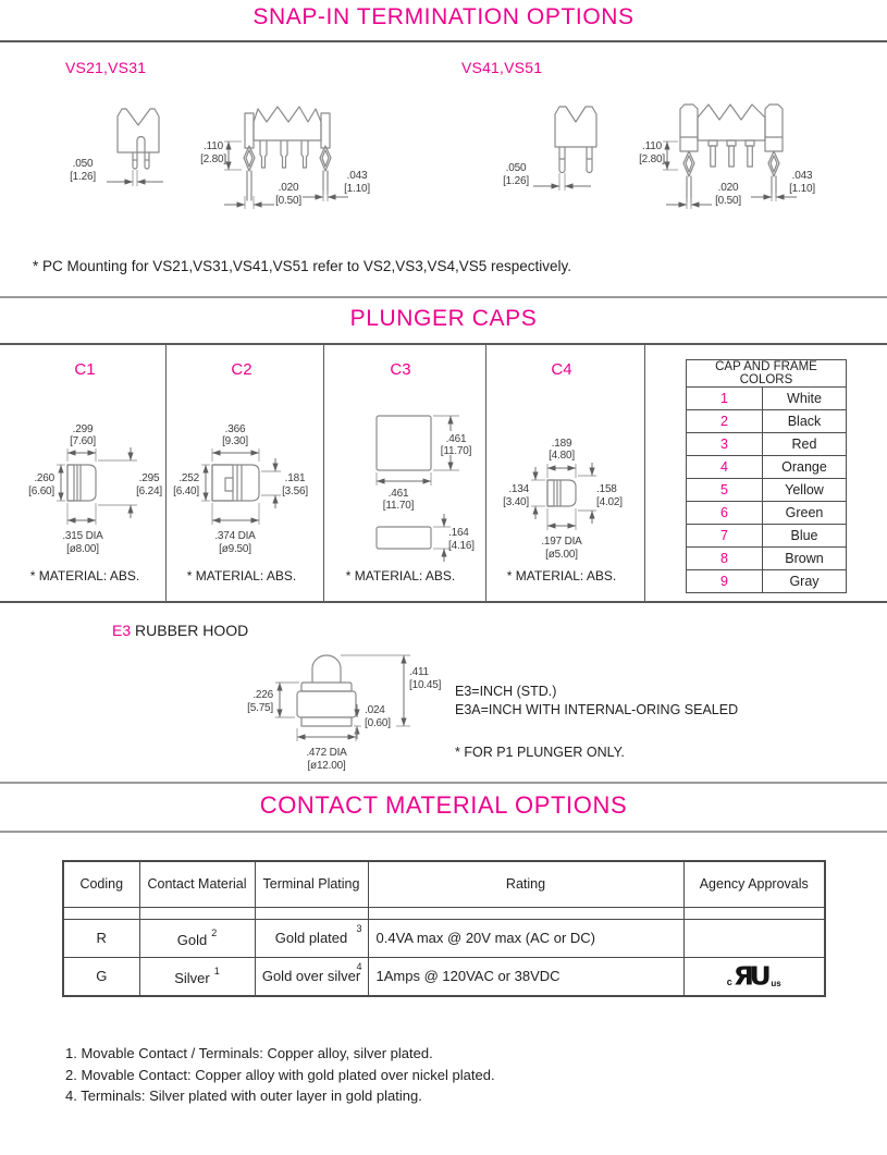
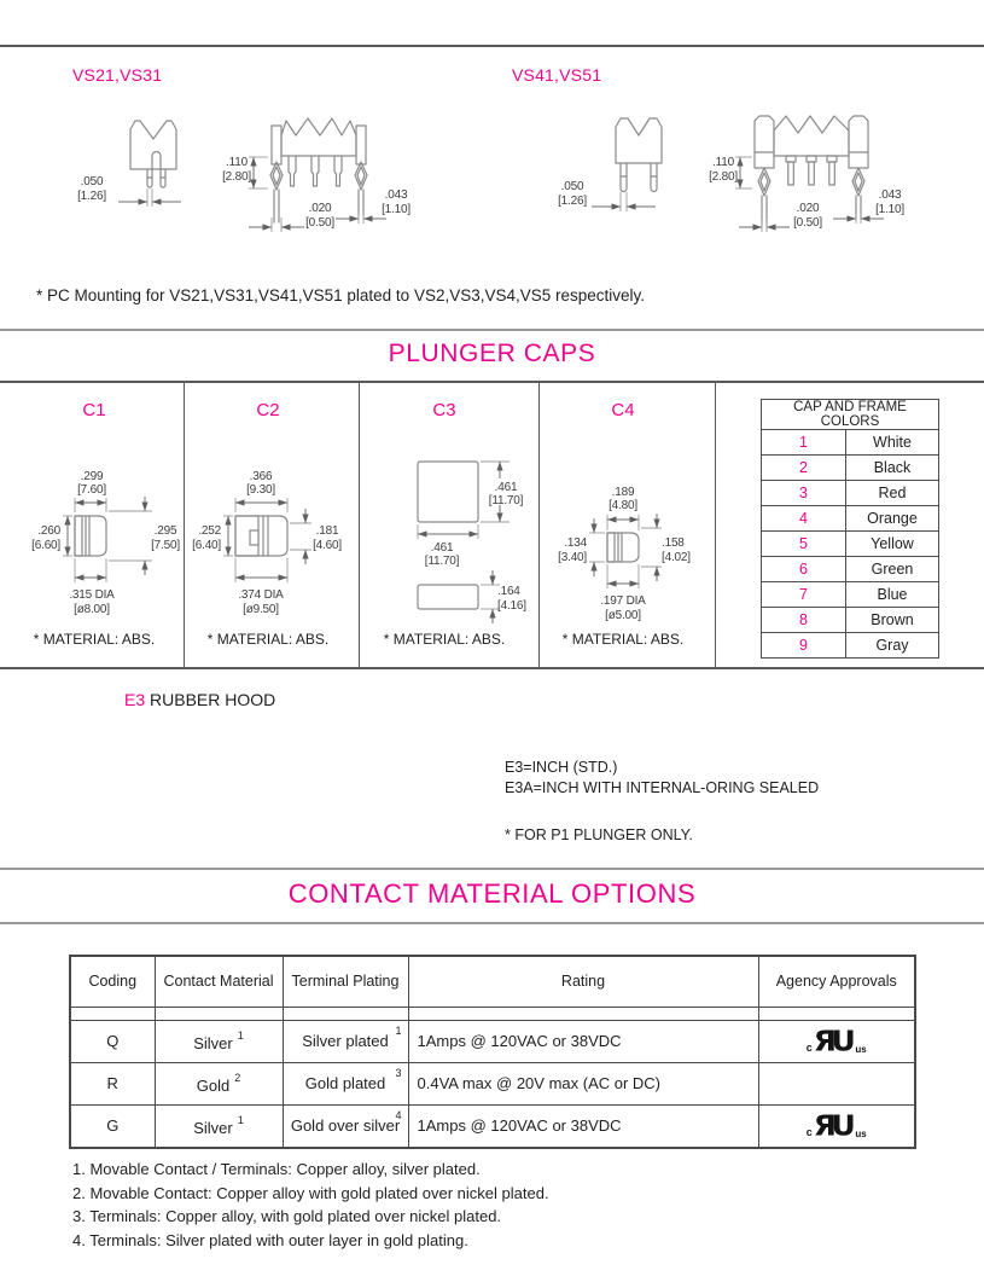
- SNAP-IN TERMINATION OPTIONS
  VS21,VS31
  VS41,VS51
  .050
  [1.26]
  .110
  [2.80]
  .020
  [0.50]
  .043
  [1.10]
  .050
  [1.26]
  .110
  [2.80]
  .020
  [0.50]
  .043
  [1.10]
- * PC Mounting for VS21,VS31,VS41,VS51 refer to VS2,VS3,VS4,VS5 respectively.
+ * PC Mounting for VS21,VS31,VS41,VS51 plated to VS2,VS3,VS4,VS5 respectively.
  PLUNGER CAPS
  C1
  C2
  C3
  C4
  .299
  [7.60]
  .260
  [6.60]
  .295
- [6.24]
+ [7.50]
  .315 DIA
  [ø8.00]
  .366
  [9.30]
  .252
  [6.40]
  .181
- [3.56]
+ [4.60]
  .374 DIA
  [ø9.50]
  .461
  [11.70]
  .461
  [11.70]
  .164
  [4.16]
  .189
  [4.80]
  .134
  [3.40]
  .158
  [4.02]
  .197 DIA
  [ø5.00]
  * MATERIAL: ABS.
  * MATERIAL: ABS.
  * MATERIAL: ABS.
  * MATERIAL: ABS.
  CAP AND FRAME COLORS
  1	White
  2	Black
  3	Red
  4	Orange
  5	Yellow
  6	Green
  7	Blue
  8	Brown
  9	Gray
  E3 RUBBER HOOD
- .226
- [5.75]
- .411
- [10.45]
- .024
- [0.60]
- .472 DIA
- [ø12.00]
  E3=INCH (STD.)
  E3A=INCH WITH INTERNAL-ORING SEALED
  * FOR P1 PLUNGER ONLY.
  CONTACT MATERIAL OPTIONS
  Coding	Contact Material	Terminal Plating	Rating	Agency Approvals
+ Q	Silver 1	Silver plated1	1Amps @ 120VAC or 38VDC	c ЯU us
  R	Gold 2	Gold plated3	0.4VA max @ 20V max (AC or DC)
  G	Silver 1	Gold over silver4	1Amps @ 120VAC or 38VDC	c ЯU us
  1. Movable Contact / Terminals: Copper alloy, silver plated.
  2. Movable Contact: Copper alloy with gold plated over nickel plated.
+ 3. Terminals: Copper alloy, with gold plated over nickel plated.
  4. Terminals: Silver plated with outer layer in gold plating.
